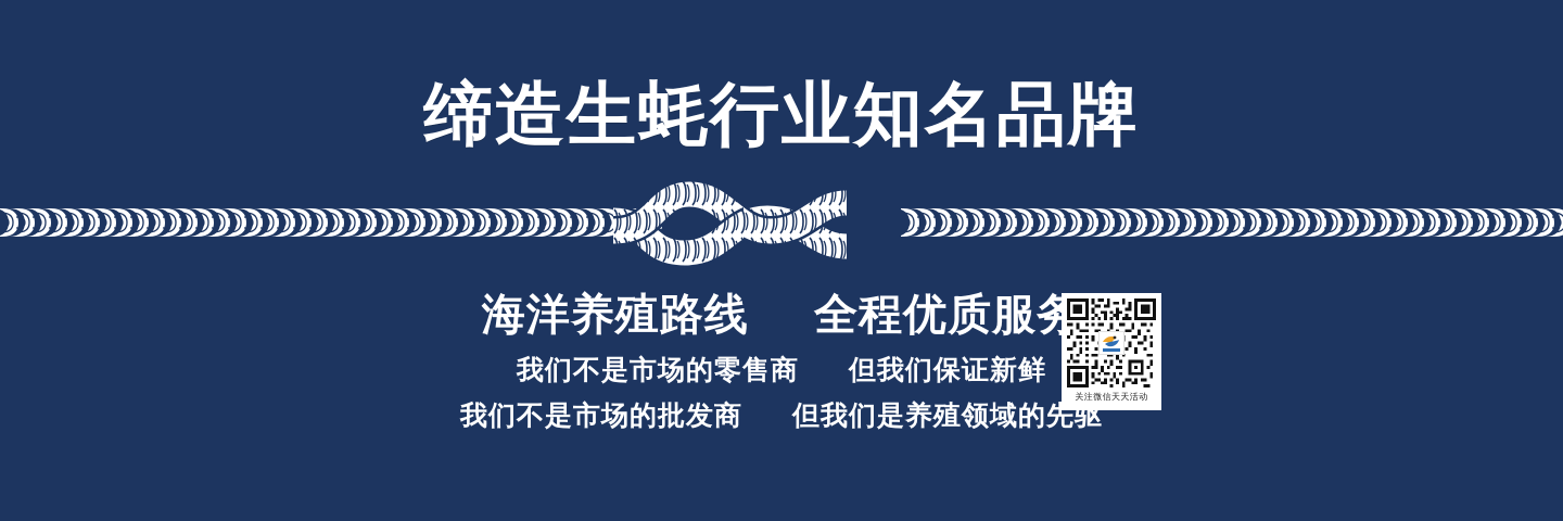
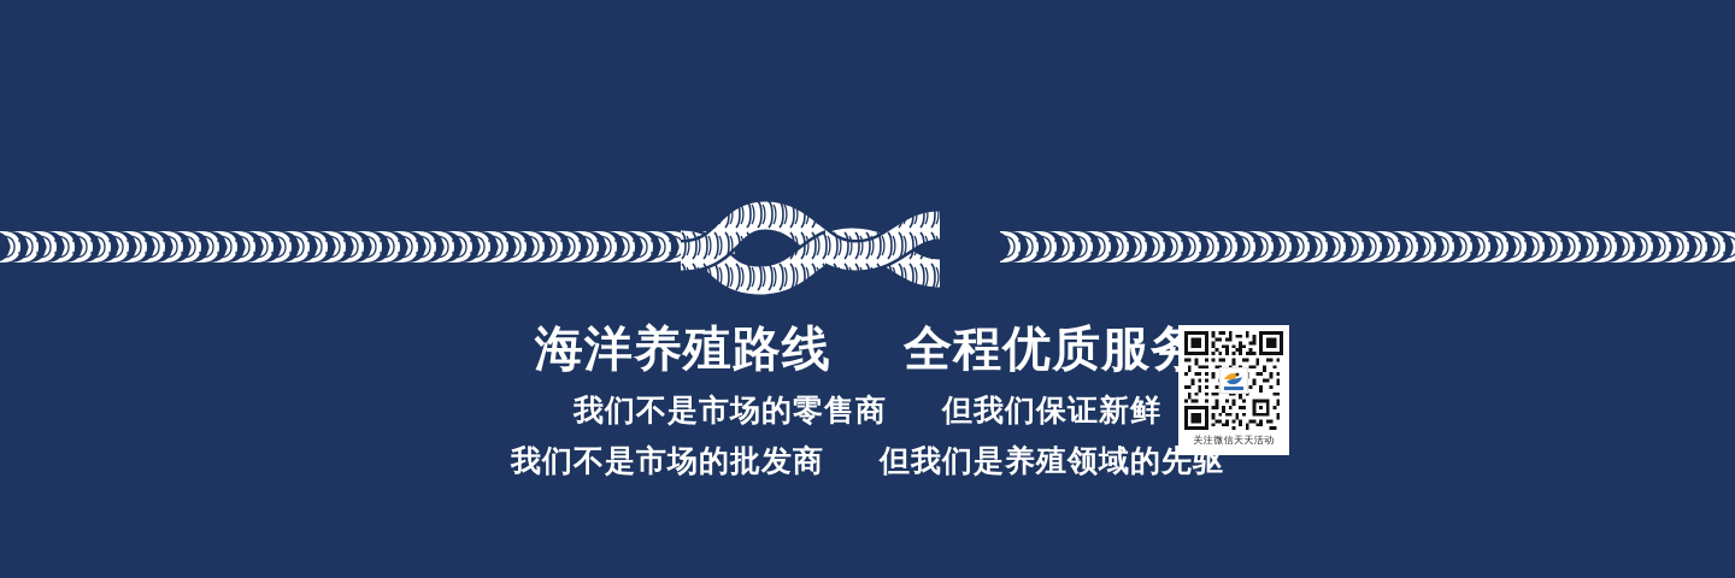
- 缔造生蚝行业知名品牌
  海洋养殖路线 全程优质服务
  我们不是市场的零售商 但我们保证新鲜
  我们不是市场的批发商 但我们是养殖领域的先驱
  关注微信天天活动
